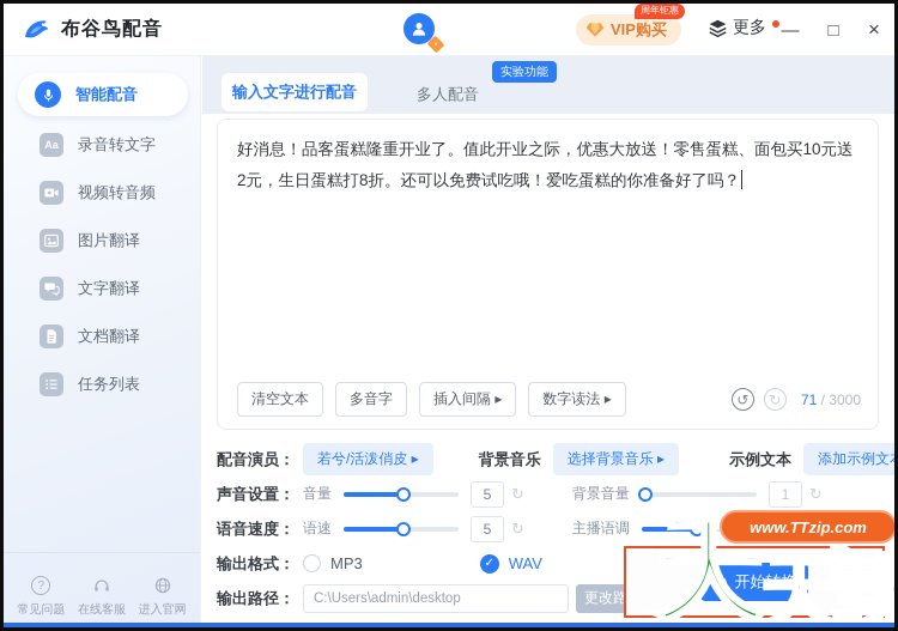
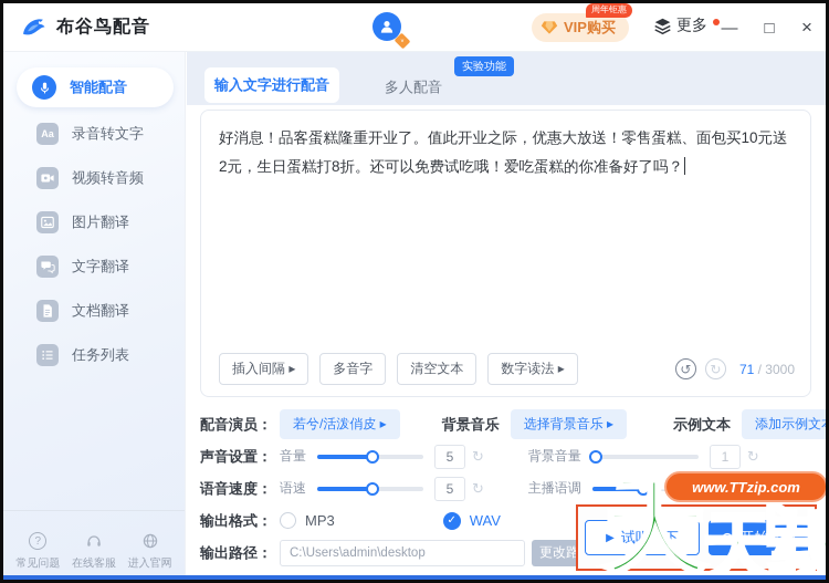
  布谷鸟配音
  周年钜惠
  VIP购买
  更多
  —
  □
  ×
  智能配音
  Aa
  录音转文字
  视频转音频
  图片翻译
  文字翻译
  文档翻译
  任务列表
  ?
  常见问题
  在线客服
  进入官网
  输入文字进行配音
  多人配音
  实验功能
  好消息！品客蛋糕隆重开业了。值此开业之际，优惠大放送！零售蛋糕、面包买10元送2元，生日蛋糕打8折。还可以免费试吃哦！爱吃蛋糕的你准备好了吗？
- 清空文本
+ 插入间隔 ▸
  多音字
- 插入间隔 ▸
+ 清空文本
  数字读法 ▸
  ↺
  ↻
  71 / 3000
  配音演员：
  若兮/活泼俏皮 ▸
  背景音乐
  选择背景音乐 ▸
  示例文本
  添加示例文
  声音设置：
  音量
  5
  ↻
  背景音量
  1
  ↻
  语音速度：
  语速
  5
  ↻
  主播语调
  输出格式：
  MP3
  ✓
  WAV
  输出路径：
  C:\Users\admin\desktop
  更改路
+ ▶
+ 试听一下
  开始转换
  天
  下
  天
  载
  www.TTzip.com
